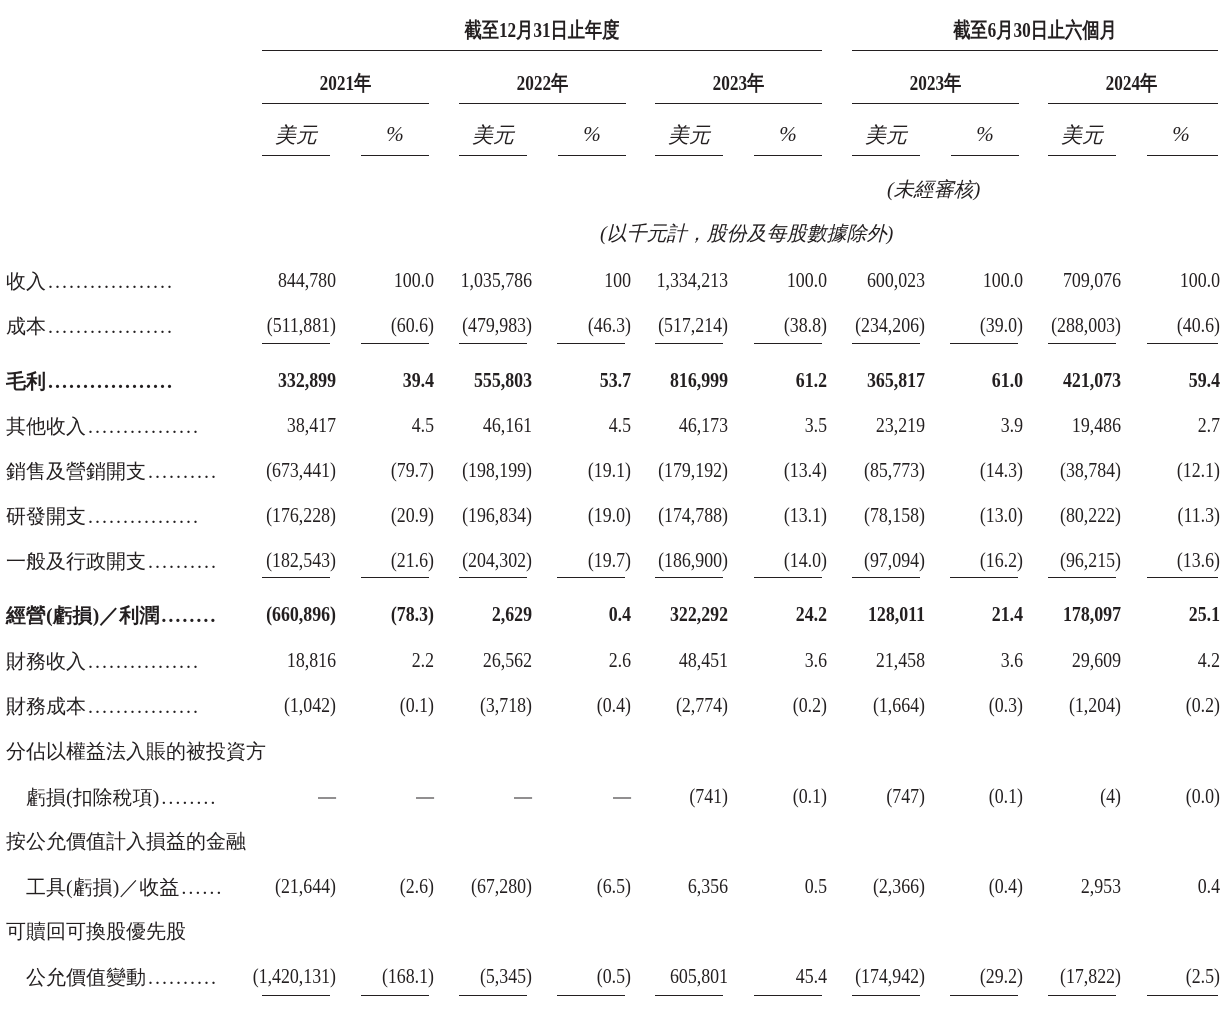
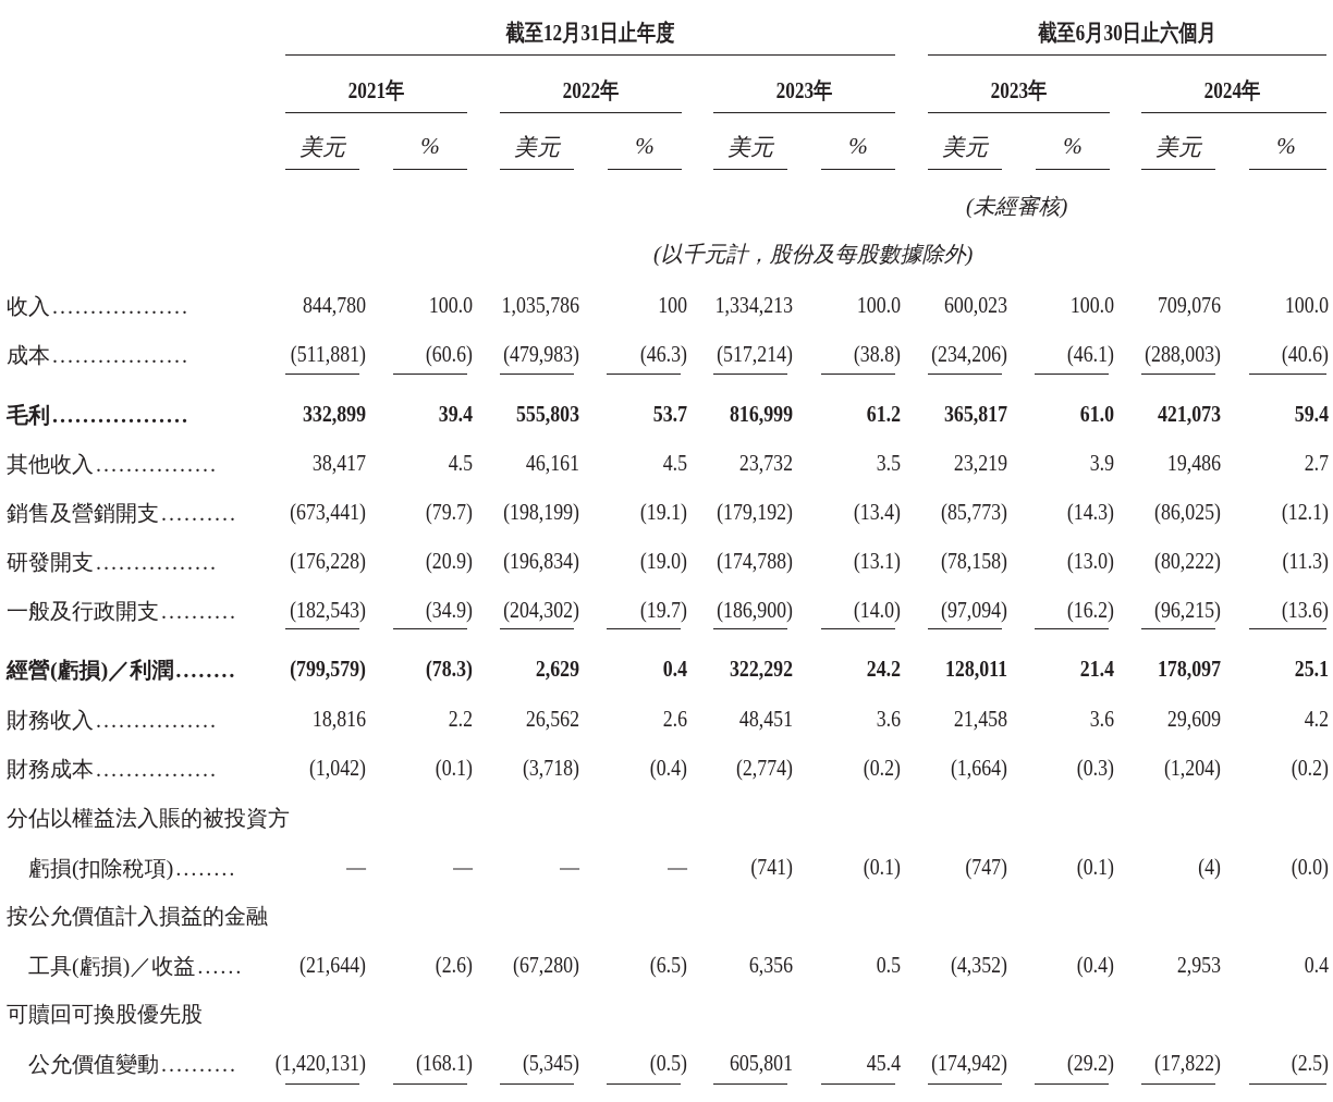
  截至12月31日止年度
  截至6月30日止六個月
  2021年
  2022年
  2023年
  2023年
  2024年
  美元
  %
  美元
  %
  美元
  %
  美元
  %
  美元
  %
  (未經審核)
  (以千元計，股份及每股數據除外)
  收入
  ..................
  844,780
  100.0
  1,035,786
  100
  1,334,213
  100.0
  600,023
  100.0
  709,076
  100.0
  成本
  ..................
  (511,881)
  (60.6)
  (479,983)
  (46.3)
  (517,214)
  (38.8)
  (234,206)
- (39.0)
+ (46.1)
  (288,003)
  (40.6)
  毛利
  ..................
  332,899
  39.4
  555,803
  53.7
  816,999
  61.2
  365,817
  61.0
  421,073
  59.4
  其他收入
  ................
  38,417
  4.5
  46,161
  4.5
- 46,173
+ 23,732
  3.5
  23,219
  3.9
  19,486
  2.7
  銷售及營銷開支
  ..........
  (673,441)
  (79.7)
  (198,199)
  (19.1)
  (179,192)
  (13.4)
  (85,773)
  (14.3)
- (38,784)
+ (86,025)
  (12.1)
  研發開支
  ................
  (176,228)
  (20.9)
  (196,834)
  (19.0)
  (174,788)
  (13.1)
  (78,158)
  (13.0)
  (80,222)
  (11.3)
  一般及行政開支
  ..........
  (182,543)
- (21.6)
+ (34.9)
  (204,302)
  (19.7)
  (186,900)
  (14.0)
  (97,094)
  (16.2)
  (96,215)
  (13.6)
  經營(虧損)／利潤
  ........
- (660,896)
+ (799,579)
  (78.3)
  2,629
  0.4
  322,292
  24.2
  128,011
  21.4
  178,097
  25.1
  財務收入
  ................
  18,816
  2.2
  26,562
  2.6
  48,451
  3.6
  21,458
  3.6
  29,609
  4.2
  財務成本
  ................
  (1,042)
  (0.1)
  (3,718)
  (0.4)
  (2,774)
  (0.2)
  (1,664)
  (0.3)
  (1,204)
  (0.2)
  分佔以權益法入賬的被投資方
  虧損(扣除稅項)
  ........
  —
  —
  —
  —
  (741)
  (0.1)
  (747)
  (0.1)
  (4)
  (0.0)
  按公允價值計入損益的金融
  工具(虧損)／收益
  ......
  (21,644)
  (2.6)
  (67,280)
  (6.5)
  6,356
  0.5
- (2,366)
+ (4,352)
  (0.4)
  2,953
  0.4
  可贖回可換股優先股
  公允價值變動
  ..........
  (1,420,131)
  (168.1)
  (5,345)
  (0.5)
  605,801
  45.4
  (174,942)
  (29.2)
  (17,822)
  (2.5)
